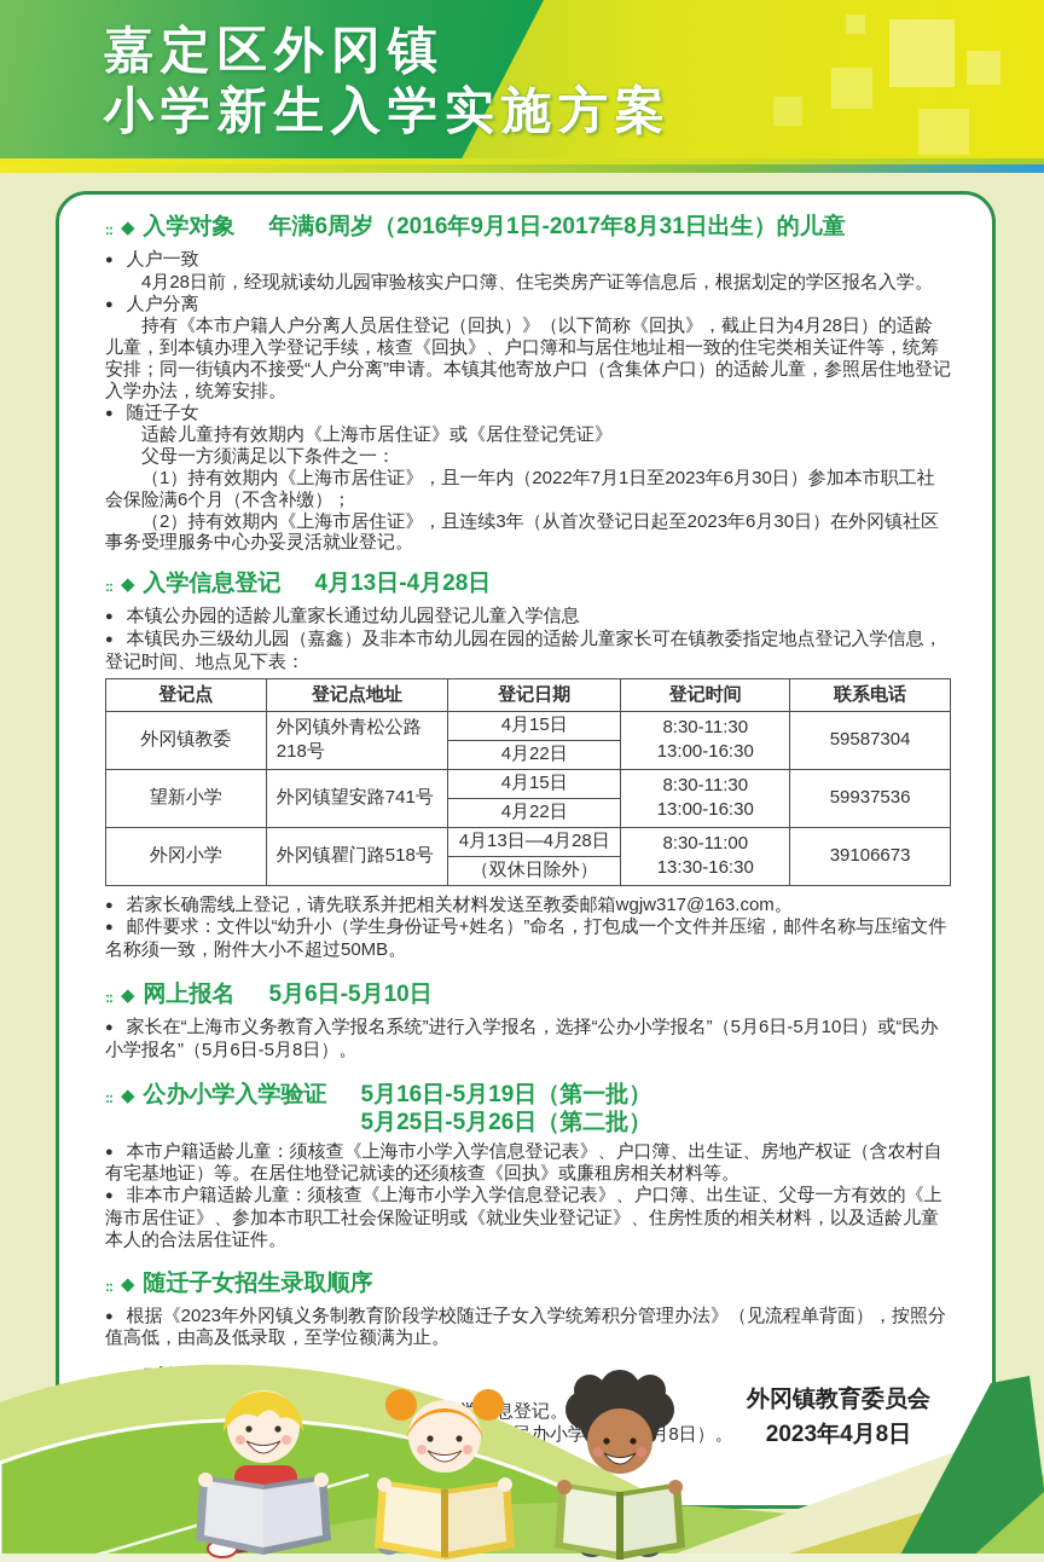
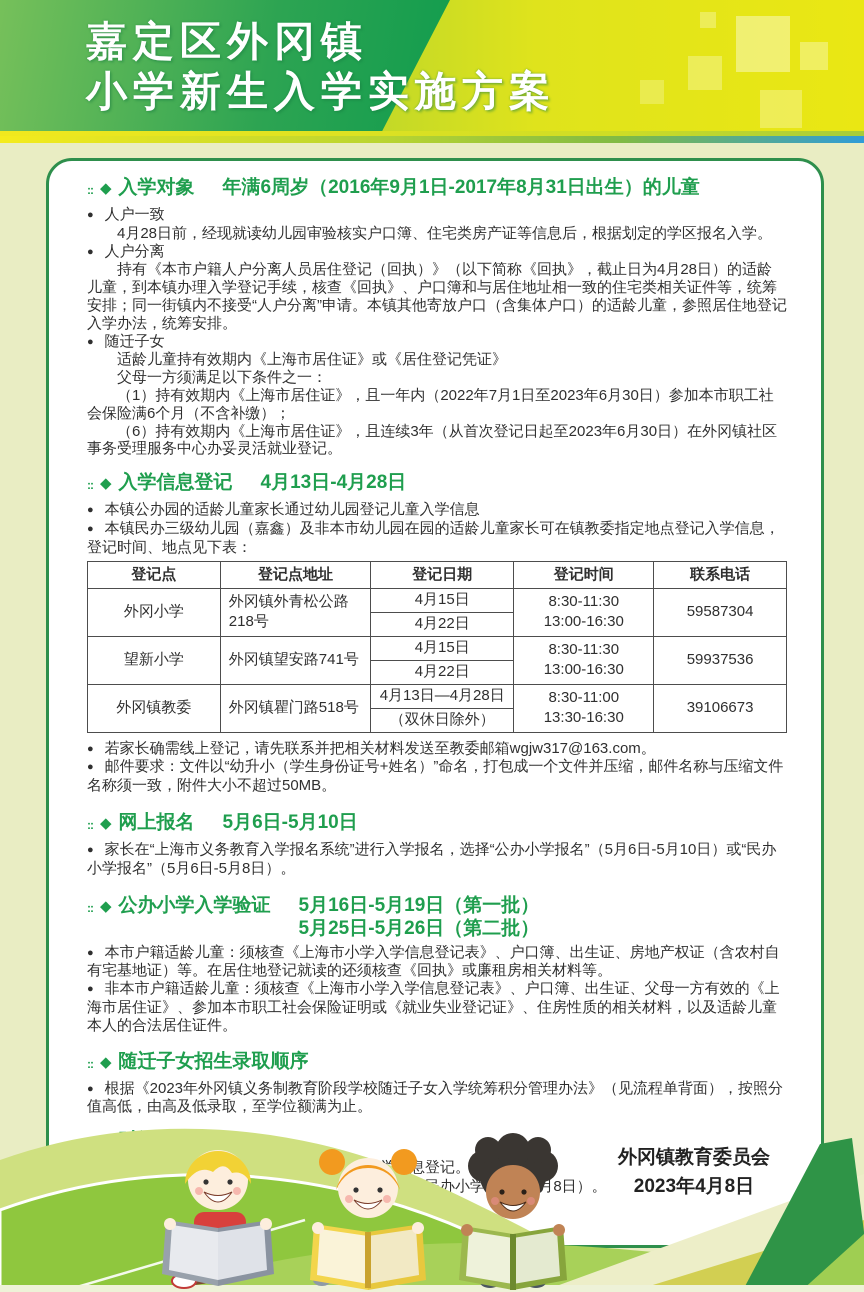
  嘉定区外冈镇
  小学新生入学实施方案
  ::
  ◆
  入学对象
  年满6周岁（2016年9月1日-2017年8月31日出生）的儿童
  ● 人户一致
  4月28日前，经现就读幼儿园审验核实户口簿、住宅类房产证等信息后，根据划定的学区报名入学。
  ● 人户分离
  持有《本市户籍人户分离人员居住登记（回执）》（以下简称《回执》，截止日为4月28日）的适龄儿童，到本镇办理入学登记手续，核查《回执》、户口簿和与居住地址相一致的住宅类相关证件等，统筹安排；同一街镇内不接受“人户分离”申请。本镇其他寄放户口（含集体户口）的适龄儿童，参照居住地登记入学办法，统筹安排。
  ● 随迁子女
  适龄儿童持有效期内《上海市居住证》或《居住登记凭证》
  父母一方须满足以下条件之一：
  （1）持有效期内《上海市居住证》，且一年内（2022年7月1日至2023年6月30日）参加本市职工社会保险满6个月（不含补缴）；
- （2）持有效期内《上海市居住证》，且连续3年（从首次登记日起至2023年6月30日）在外冈镇社区事务受理服务中心办妥灵活就业登记。
+ （6）持有效期内《上海市居住证》，且连续3年（从首次登记日起至2023年6月30日）在外冈镇社区事务受理服务中心办妥灵活就业登记。
  ::
  ◆
  入学信息登记
  4月13日-4月28日
  ● 本镇公办园的适龄儿童家长通过幼儿园登记儿童入学信息
  ● 本镇民办三级幼儿园（嘉鑫）及非本市幼儿园在园的适龄儿童家长可在镇教委指定地点登记入学信息，登记时间、地点见下表：
  登记点	登记点地址	登记日期	登记时间	联系电话
- 外冈镇教委	外冈镇外青松公路218号	4月15日	8:30-11:3013:00-16:30	59587304
+ 外冈小学	外冈镇外青松公路218号	4月15日	8:30-11:3013:00-16:30	59587304
  4月22日
  望新小学	外冈镇望安路741号	4月15日	8:30-11:3013:00-16:30	59937536
  4月22日
- 外冈小学	外冈镇瞿门路518号	4月13日—4月28日	8:30-11:0013:30-16:30	39106673
+ 外冈镇教委	外冈镇瞿门路518号	4月13日—4月28日	8:30-11:0013:30-16:30	39106673
  （双休日除外）
  ● 若家长确需线上登记，请先联系并把相关材料发送至教委邮箱wgjw317@163.com。
  ● 邮件要求：文件以“幼升小（学生身份证号+姓名）”命名，打包成一个文件并压缩，邮件名称与压缩文件名称须一致，附件大小不超过50MB。
  ::
  ◆
  网上报名
  5月6日-5月10日
  ● 家长在“上海市义务教育入学报名系统”进行入学报名，选择“公办小学报名”（5月6日-5月10日）或“民办小学报名”（5月6日-5月8日）。
  ::
  ◆
  公办小学入学验证
  5月16日-5月19日（第一批）
  5月25日-5月26日（第二批）
  ● 本市户籍适龄儿童：须核查《上海市小学入学信息登记表》、户口簿、出生证、房地产权证（含农村自有宅基地证）等。在居住地登记就读的还须核查《回执》或廉租房相关材料等。
  ● 非本市户籍适龄儿童：须核查《上海市小学入学信息登记表》、户口簿、出生证、父母一方有效的《上海市居住证》、参加本市职工社会保险证明或《就业失业登记证》、住房性质的相关材料，以及适龄儿童本人的合法居住证件。
  ::
  ◆
  随迁子女招生录取顺序
  ● 根据《2023年外冈镇义务制教育阶段学校随迁子女入学统筹积分管理办法》（见流程单背面），按照分值高低，由高及低录取，至学位额满为止。
  外冈镇教育委员会
  2023年4月8日
